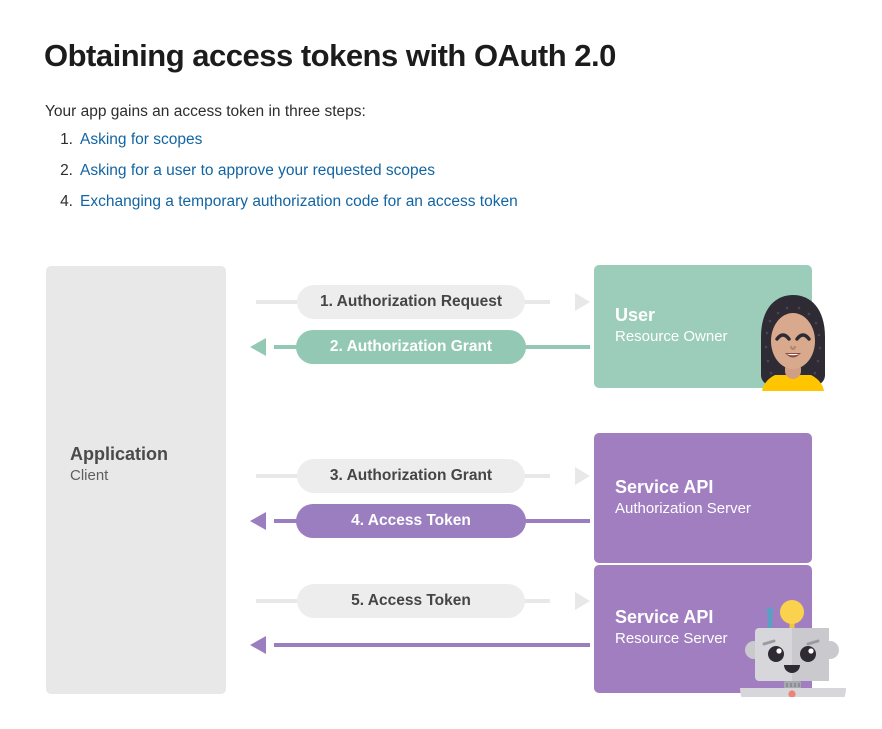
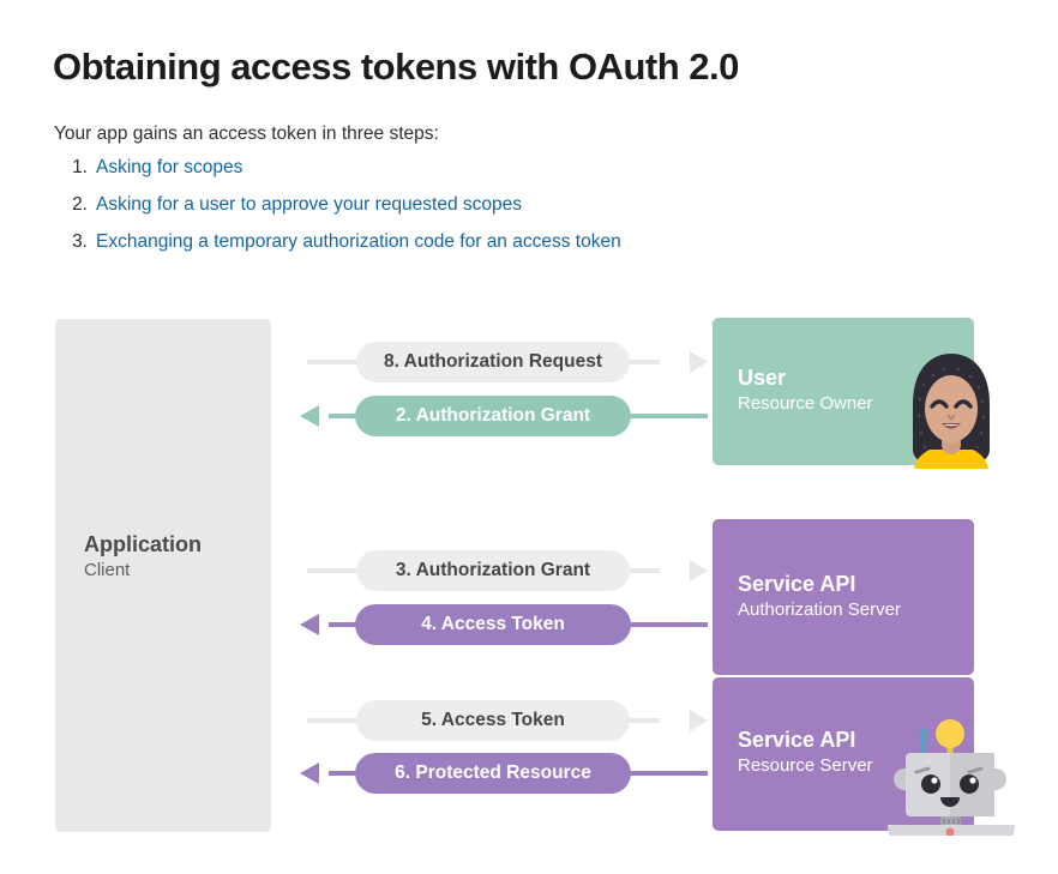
  Obtaining access tokens with OAuth 2.0
  Your app gains an access token in three steps:
  1.
  Asking for scopes
  2.
  Asking for a user to approve your requested scopes
- 4.
+ 3.
  Exchanging a temporary authorization code for an access token
  Application
  Client
  User
  Resource Owner
  Service API
  Authorization Server
  Service API
  Resource Server
- 1. Authorization Request
+ 8. Authorization Request
  2. Authorization Grant
  3. Authorization Grant
  4. Access Token
  5. Access Token
+ 6. Protected Resource
